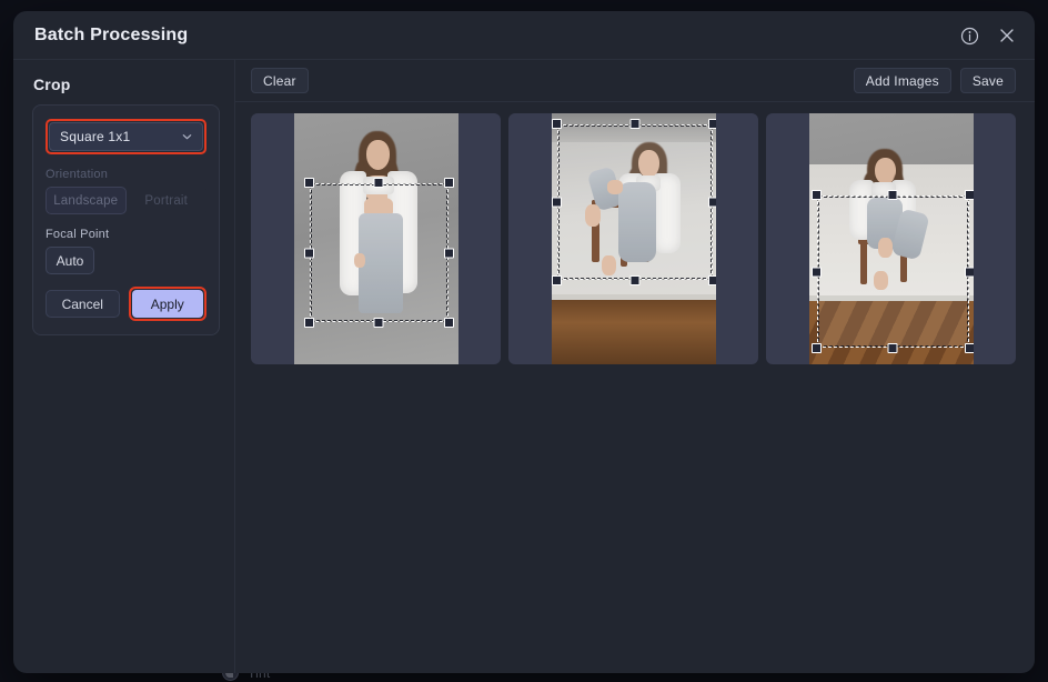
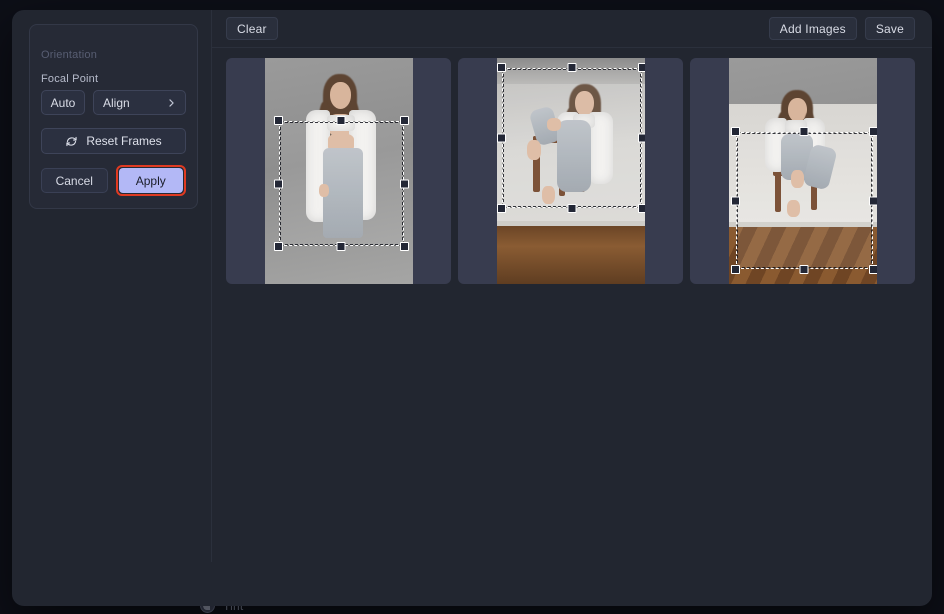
- Batch Processing
- Crop
- Square 1x1
  Orientation
- Landscape
- Portrait
  Focal Point
  Auto
+ Align
+ Reset Frames
  Cancel
  Apply
  Clear
  Add Images
  Save
